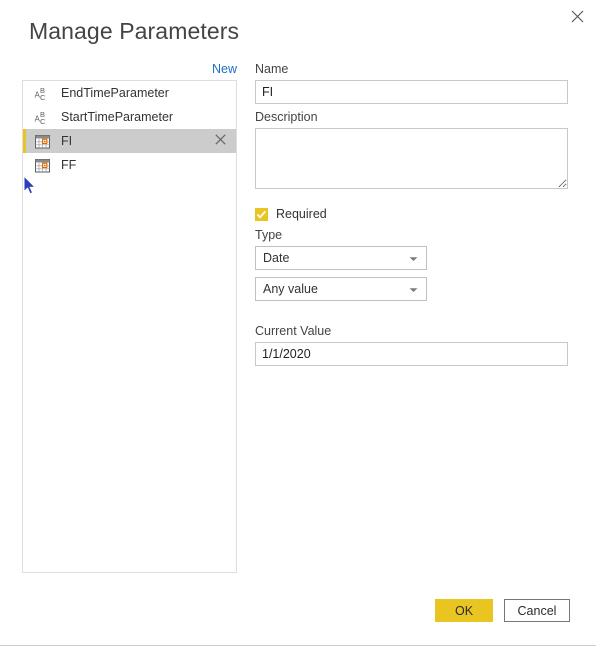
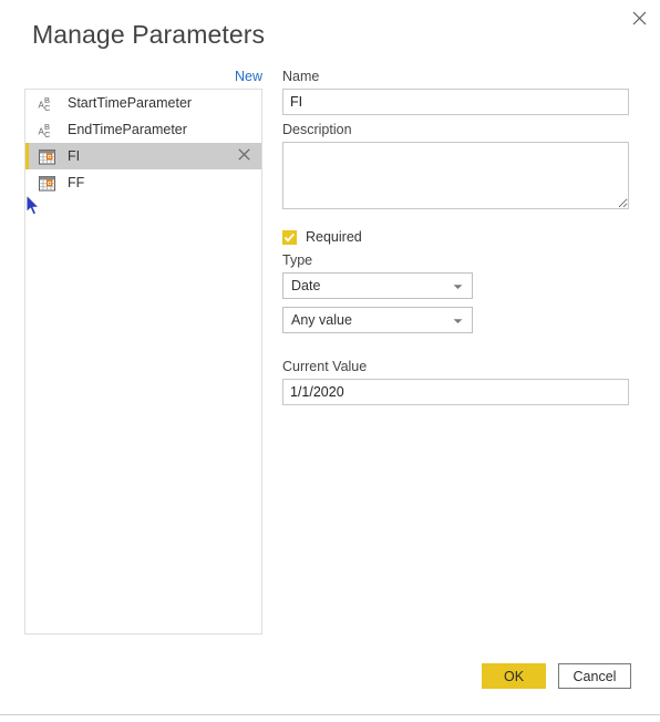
  Manage Parameters
  New
  A
  B
  C
- EndTimeParameter
+ StartTimeParameter
  A
  B
  C
- StartTimeParameter
+ EndTimeParameter
  FI
  FF
  Name
  FI
  Description
  Required
  Type
  Date
  Any value
  Current Value
  1/1/2020
  OK
  Cancel
